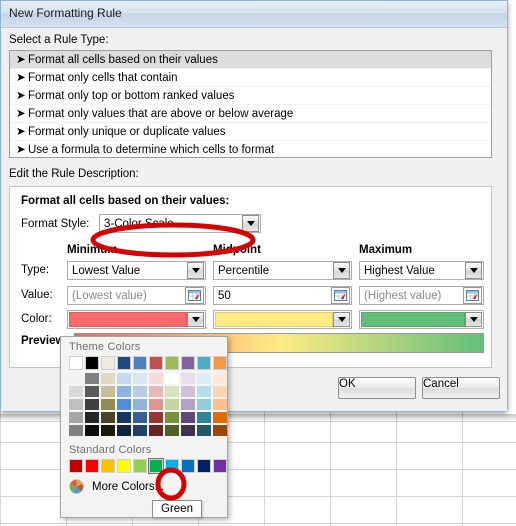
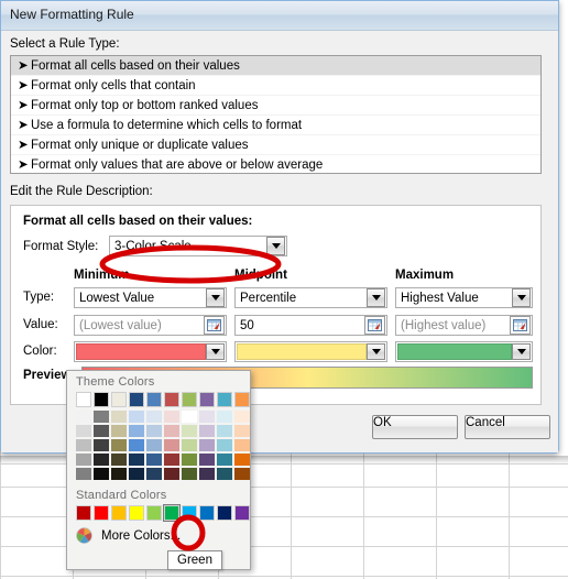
  New Formatting Rule
  Select a Rule Type:
  ➤ Format all cells based on their values
  ➤ Format only cells that contain
  ➤ Format only top or bottom ranked values
- ➤ Format only values that are above or below average
+ ➤ Use a formula to determine which cells to format
  ➤ Format only unique or duplicate values
- ➤ Use a formula to determine which cells to format
+ ➤ Format only values that are above or below average
  Edit the Rule Description:
  Format all cells based on their values:
  Format Style:
  Minim
  Maximum
  Type:
  Lowest Value
  Percentile
  Highest Value
  Value:
  (Lowest value)
  50
  (Highest value)
  Color:
  Previe
  OK
  Cancel
  Theme Colors
  Standard Colors
  More Colors.
  Green
